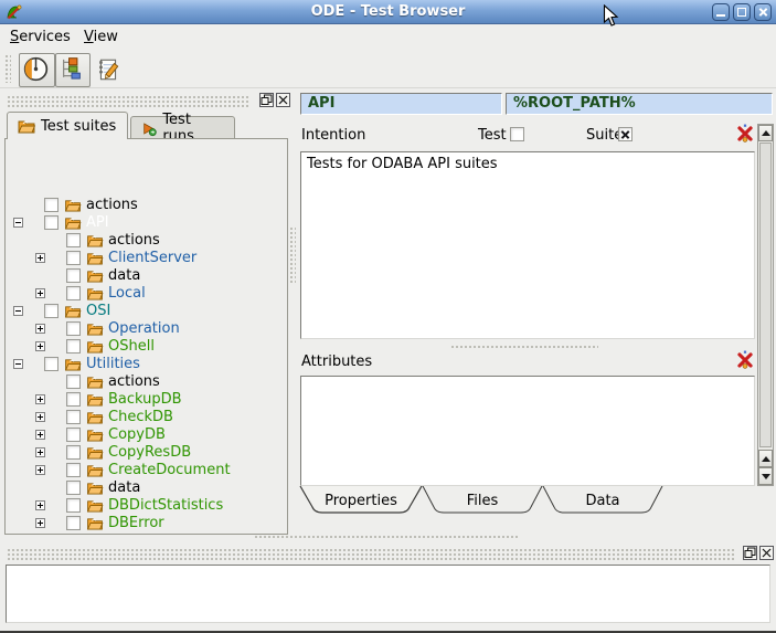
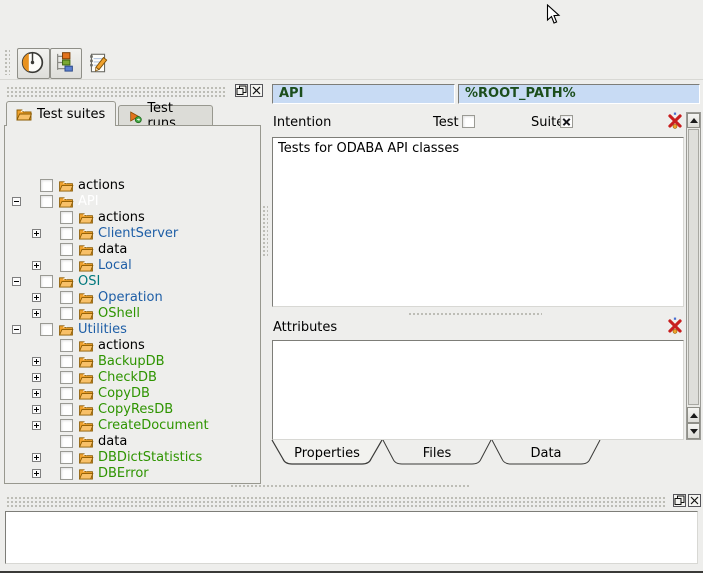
- ODE - Test Browser
- Services
- View
  Test suites
  Test runs
  actions
  actions
  ClientServer
  data
  Local
  OSI
  Operation
  OShell
  Utilities
  actions
  BackupDB
  CheckDB
  CopyDB
  CopyResDB
  CreateDocument
  data
  DBDictStatistics
  DBError
  API
  %ROOT_PATH%
  Intention
  Test
  Suit
- Tests for ODABA API suites
+ Tests for ODABA API classes
  Attributes
  Properties
  Files
  Data
